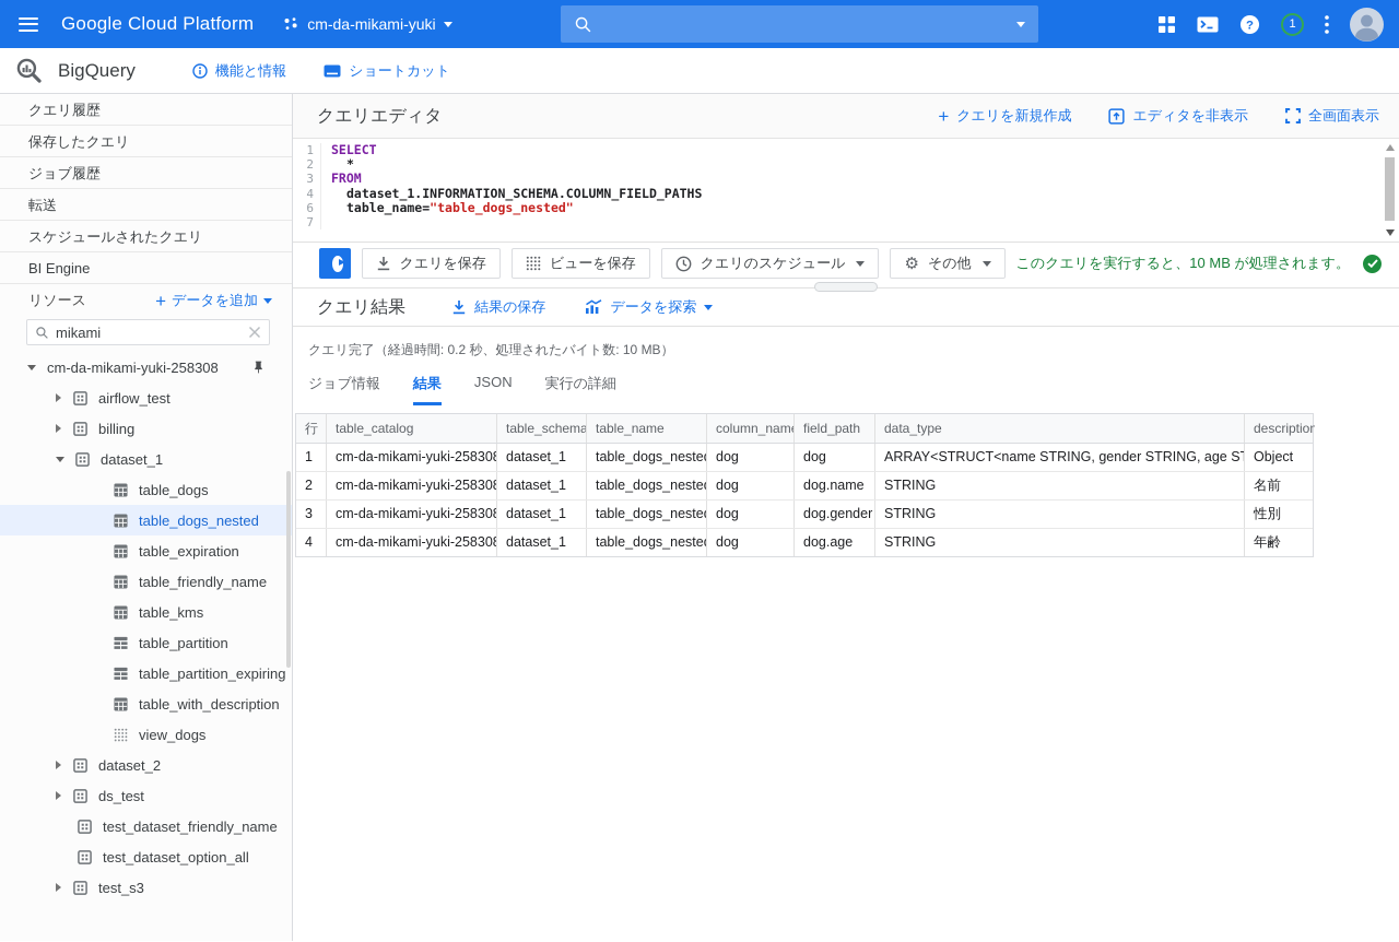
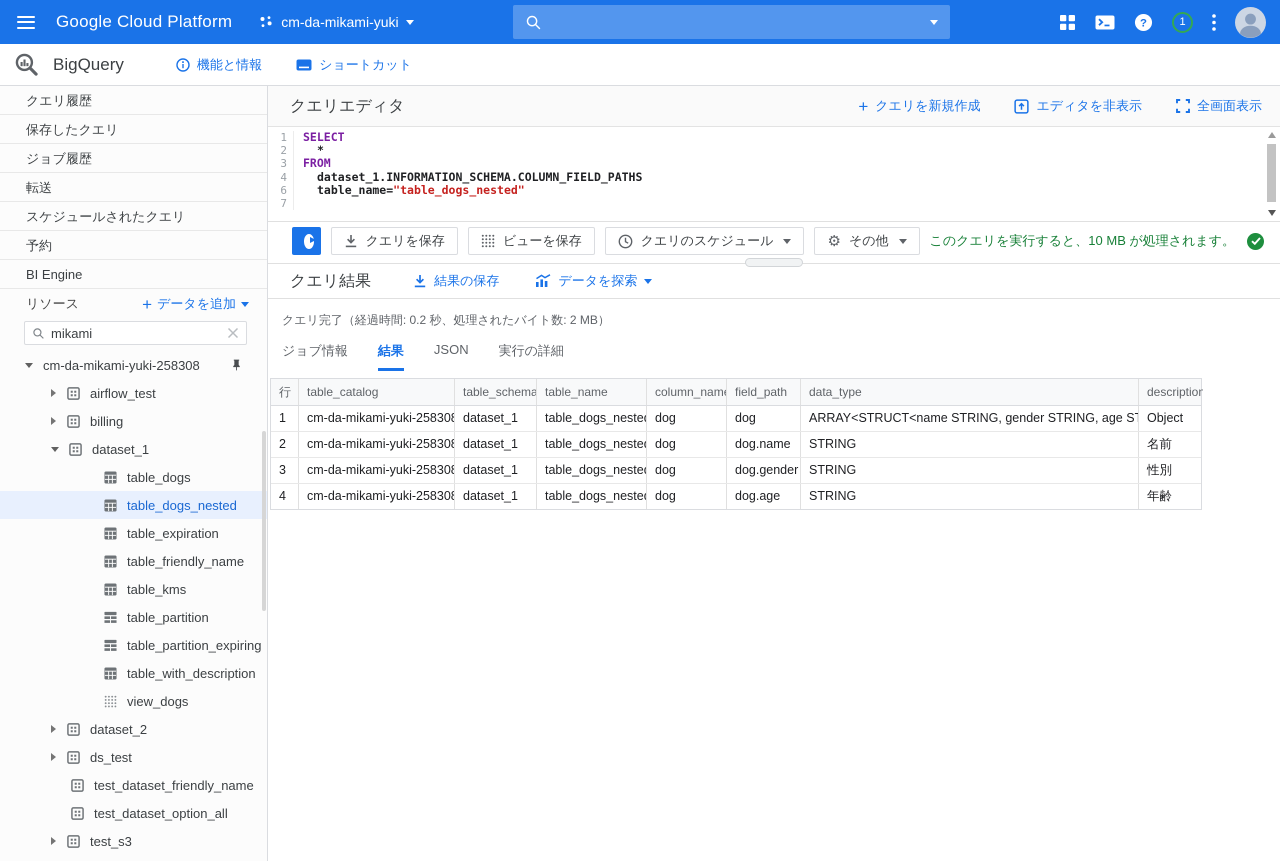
  Google Cloud Platform
  cm-da-mikami-yuki
  ?
  1
  BigQuery
  機能と情報
  ショートカット
  クエリ履歴
  保存したクエリ
  ジョブ履歴
  転送
  スケジュールされたクエリ
+ 予約
  BI Engine
  リソース
  +
  データを追加
  mikami
  cm-da-mikami-yuki-258308
  airflow_test
  billing
  dataset_1
  table_dogs
  table_dogs_nested
  table_expiration
  table_friendly_name
  table_kms
  table_partition
  table_partition_expiring
  table_with_description
  view_dogs
  dataset_2
  ds_test
  test_dataset_friendly_name
  test_dataset_option_all
  test_s3
  クエリエディタ
  +
  クエリを新規作成
  エディタを非表示
  全画面表示
  1
  SELECT
  2
  *
  3
  FROM
  4
  dataset_1.INFORMATION_SCHEMA.COLUMN_FIELD_PATHS
  6
  table_name=
  "table_dogs_nested"
  7
  クエリを保存
  ビューを保存
  クエリのスケジュール
  ⚙
  その他
  このクエリを実行すると、10 MB が処理されます。
  クエリ結果
  結果の保存
  データを探索
- クエリ完了（経過時間: 0.2 秒、処理されたバイト数: 10 MB）
+ クエリ完了（経過時間: 0.2 秒、処理されたバイト数: 2 MB）
  ジョブ情報
  結果
  JSON
  実行の詳細
  行
  table_catalog
  table_schema
  table_name
  column_nam
  field_path
  data_type
  description
  1
  cm-da-mikami-yuki-258308
  dataset_1
  table_dogs_neste
  dog
  dog
  ARRAY<STRUCT<name STRING, gender STRING, age ST
  Object
  2
  cm-da-mikami-yuki-258308
  dataset_1
  table_dogs_neste
  dog
  dog.name
  STRING
  名前
  3
  cm-da-mikami-yuki-258308
  dataset_1
  table_dogs_neste
  dog
  dog.gender
  STRING
  性別
  4
  cm-da-mikami-yuki-258308
  dataset_1
  table_dogs_neste
  dog
  dog.age
  STRING
  年齢
